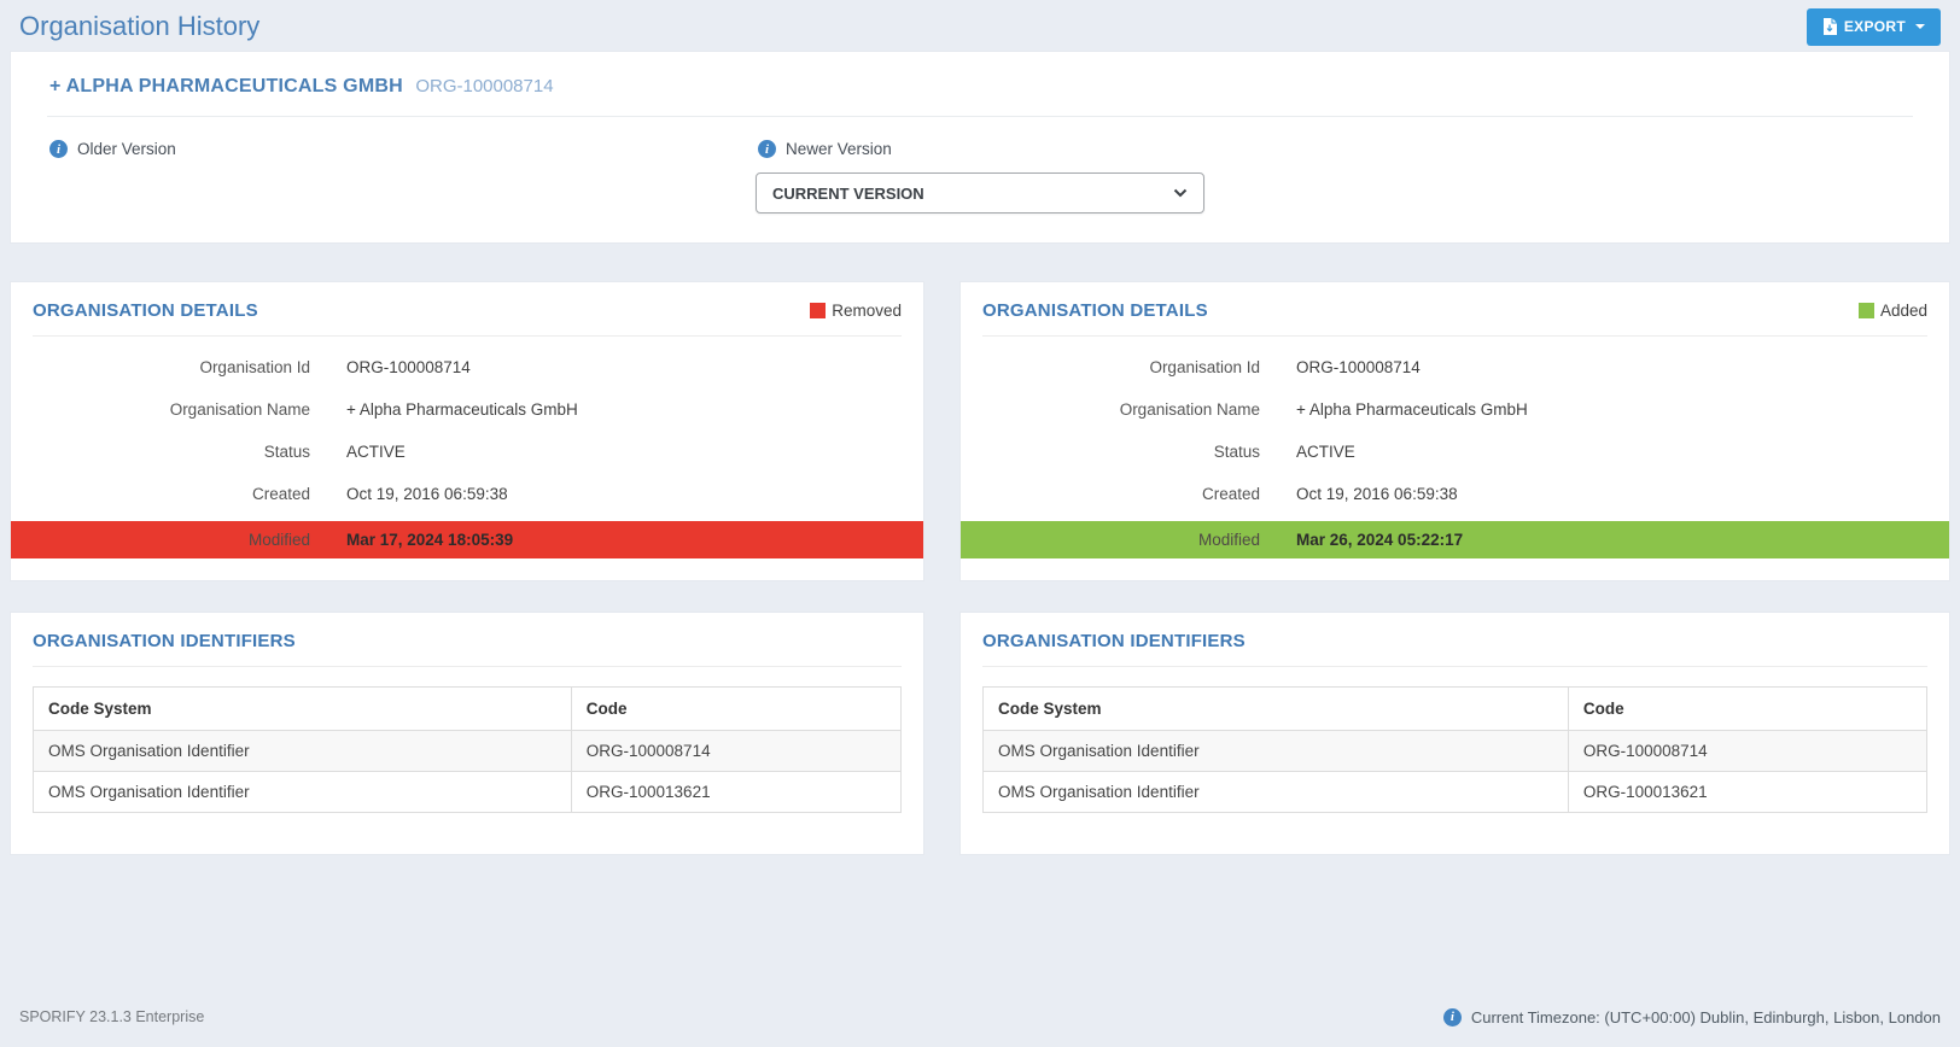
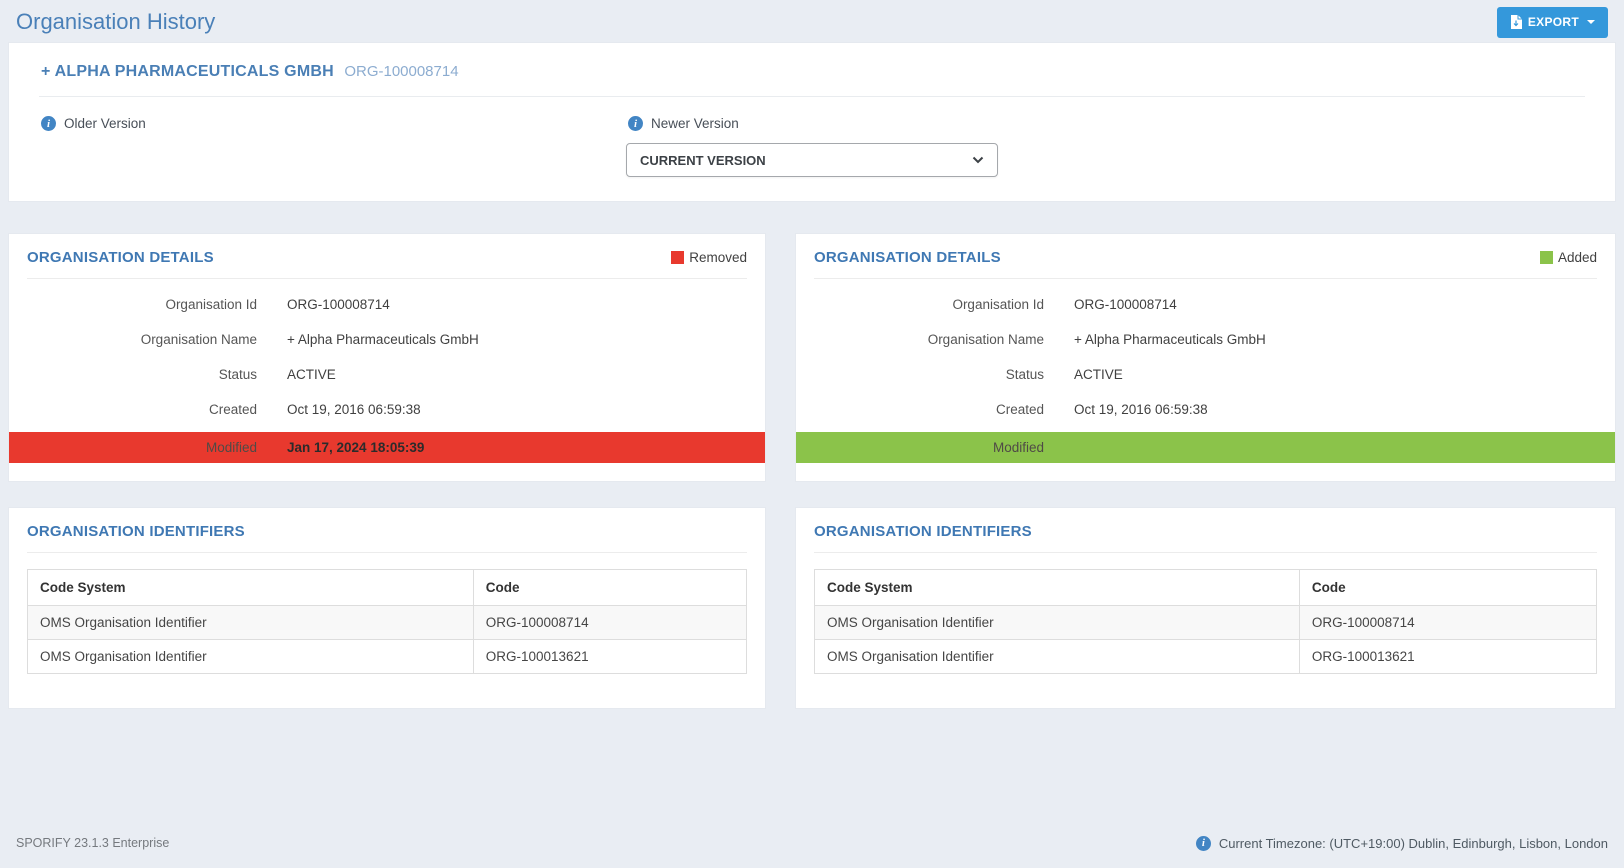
  Organisation History
  EXPORT
  + ALPHA PHARMACEUTICALS GMBH ORG-100008714
  i
  Older Version
  i
  Newer Version
  CURRENT VERSION
  ORGANISATION DETAILS
  Removed
  Organisation Id
  ORG-100008714
  Organisation Name
  + Alpha Pharmaceuticals GmbH
  Status
  ACTIVE
  Created
  Oct 19, 2016 06:59:38
  Modified
- Mar 17, 2024 18:05:39
+ Jan 17, 2024 18:05:39
  ORGANISATION DETAILS
  Added
  Organisation Id
  ORG-100008714
  Organisation Name
  + Alpha Pharmaceuticals GmbH
  Status
  ACTIVE
  Created
  Oct 19, 2016 06:59:38
  Modified
- Mar 26, 2024 05:22:17
  ORGANISATION IDENTIFIERS
  Code System	Code
  OMS Organisation Identifier	ORG-100008714
  OMS Organisation Identifier	ORG-100013621
  ORGANISATION IDENTIFIERS
  Code System	Code
  OMS Organisation Identifier	ORG-100008714
  OMS Organisation Identifier	ORG-100013621
  SPORIFY 23.1.3 Enterprise
  i
- Current Timezone: (UTC+00:00) Dublin, Edinburgh, Lisbon, London
+ Current Timezone: (UTC+19:00) Dublin, Edinburgh, Lisbon, London
